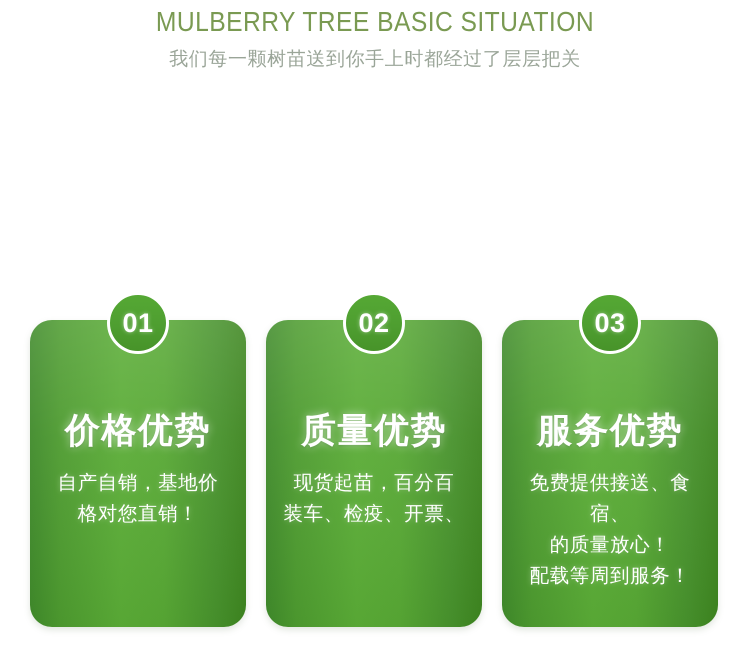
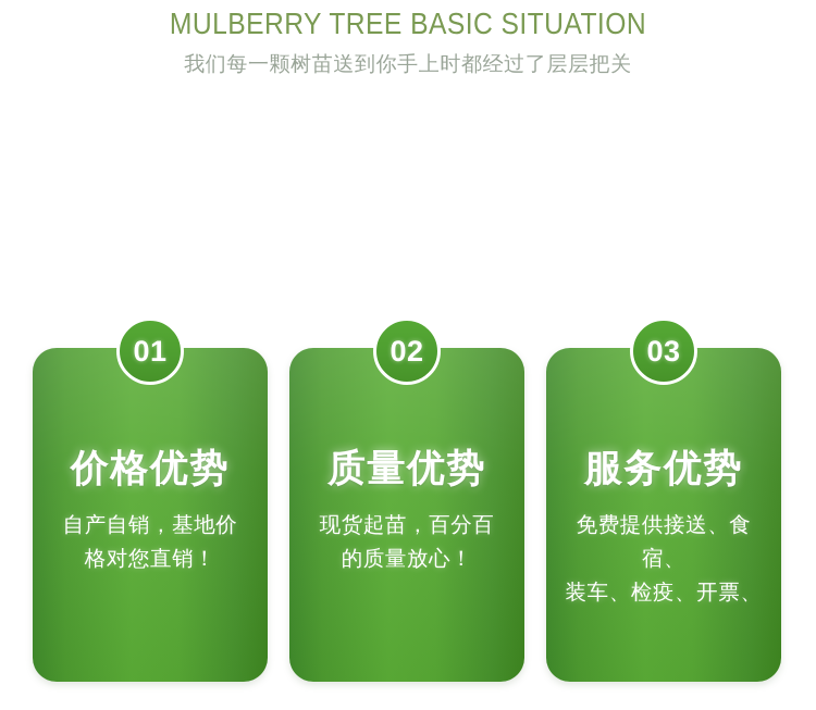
  MULBERRY TREE BASIC SITUATION
  我们每一颗树苗送到你手上时都经过了层层把关
  01
  价格优势
  自产自销，基地价
  格对您直销！
  02
  质量优势
  现货起苗，百分百
- 装车、检疫、开票、
+ 的质量放心！
  03
  服务优势
  免费提供接送、食宿、
- 的质量放心！
+ 装车、检疫、开票、
- 配载等周到服务！
